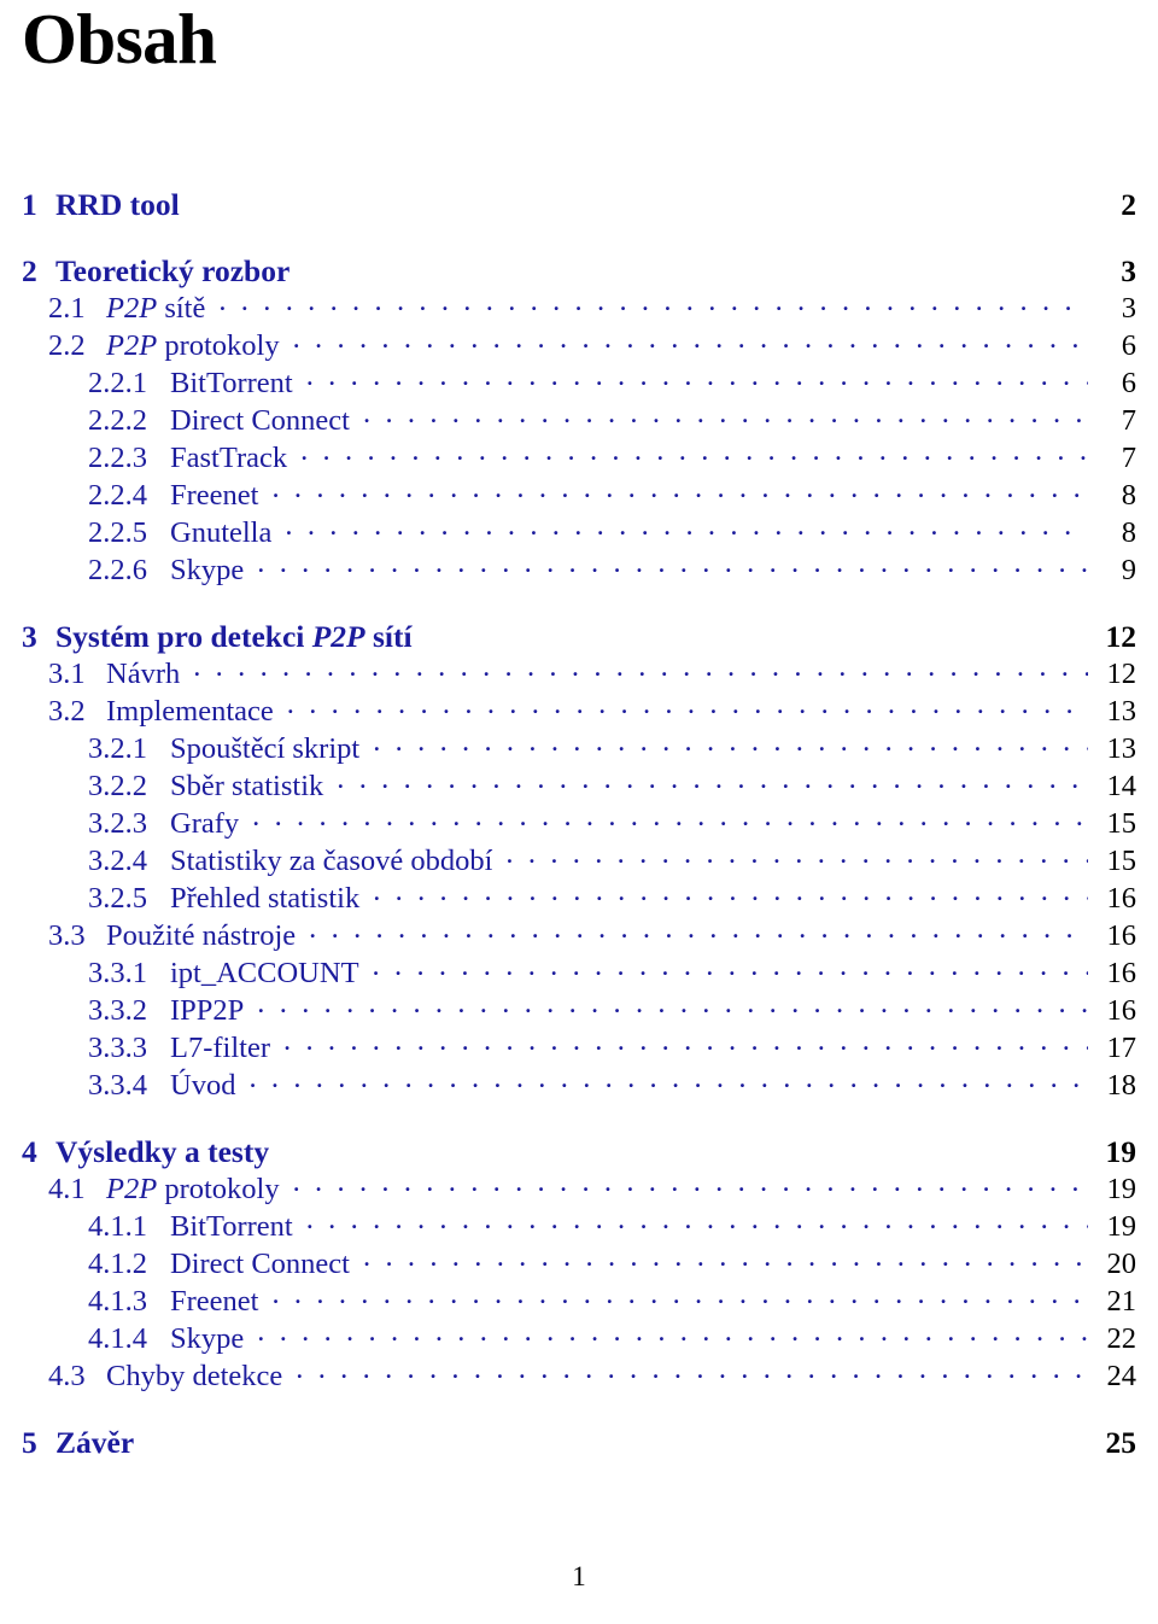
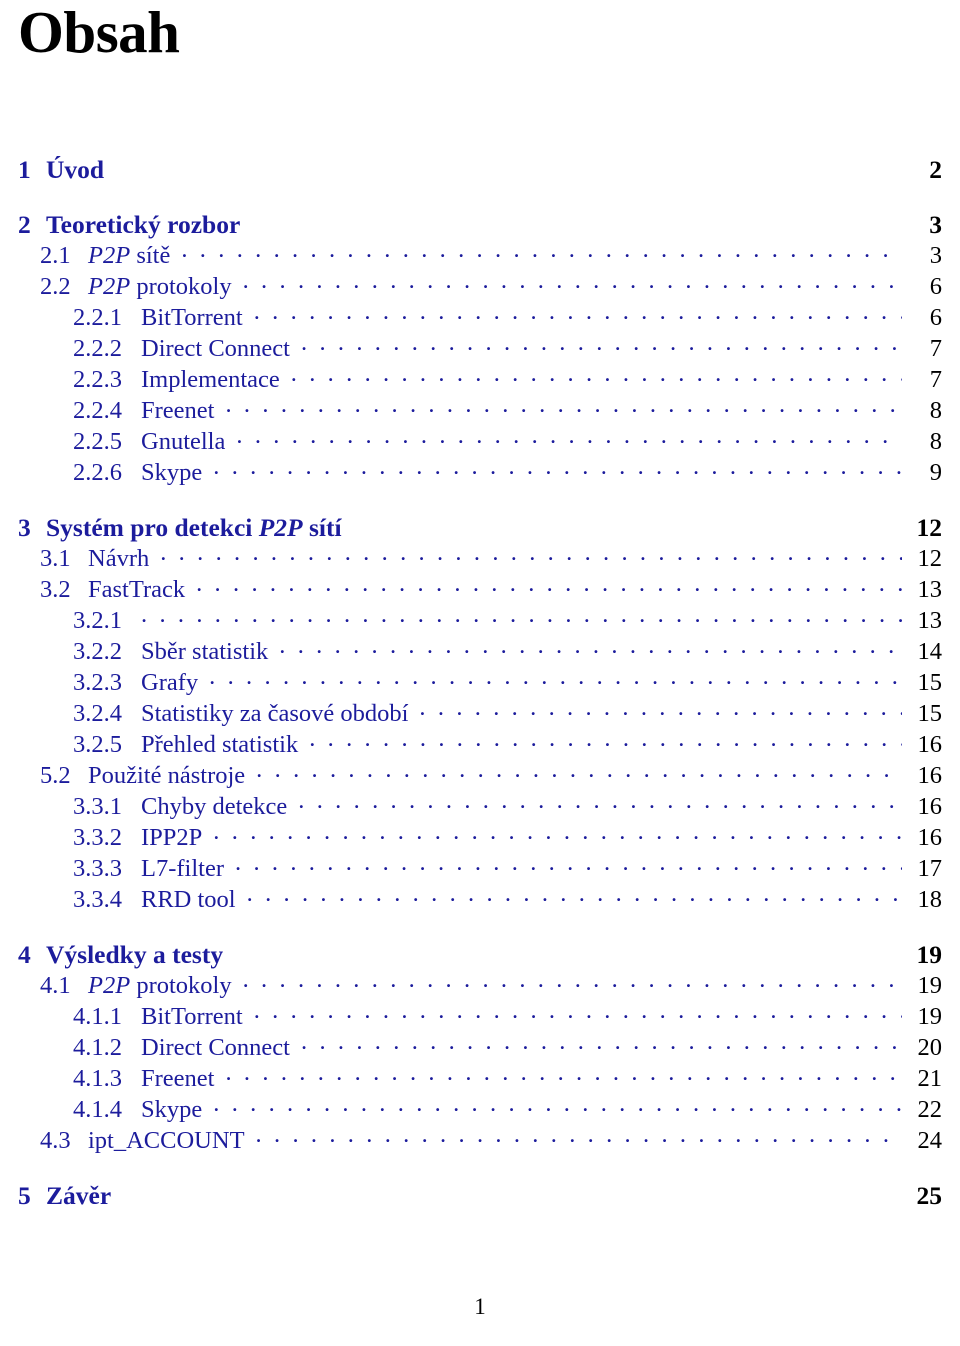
  Obsah
  1
- RRD tool
+ Úvod
  2
  2
  Teoretický rozbor
  3
  2.1
  P2P sítě
  3
  2.2
  P2P protokoly
  6
  2.2.1
  BitTorrent
  6
  2.2.2
  Direct Connect
  7
  2.2.3
- FastTrack
+ Implementace
  7
  2.2.4
  Freenet
  8
  2.2.5
  Gnutella
  8
  2.2.6
  Skype
  9
  3
  Systém pro detekci P2P sítí
  12
  3.1
  Návrh
  12
  3.2
- Implementace
+ FastTrack
  13
  3.2.1
- Spouštěcí skript
  13
  3.2.2
  Sběr statistik
  14
  3.2.3
  Grafy
  15
  3.2.4
  Statistiky za časové období
  15
  3.2.5
  Přehled statistik
  16
- 3.3
+ 5.2
  Použité nástroje
  16
  3.3.1
- ipt_ACCOUNT
+ Chyby detekce
  16
  3.3.2
  IPP2P
  16
  3.3.3
  L7-filter
  17
  3.3.4
- Úvod
+ RRD tool
  18
  4
  Výsledky a testy
  19
  4.1
  P2P protokoly
  19
  4.1.1
  BitTorrent
  19
  4.1.2
  Direct Connect
  20
  4.1.3
  Freenet
  21
  4.1.4
  Skype
  22
  4.3
- Chyby detekce
+ ipt_ACCOUNT
  24
  5
  Závěr
  25
  1
